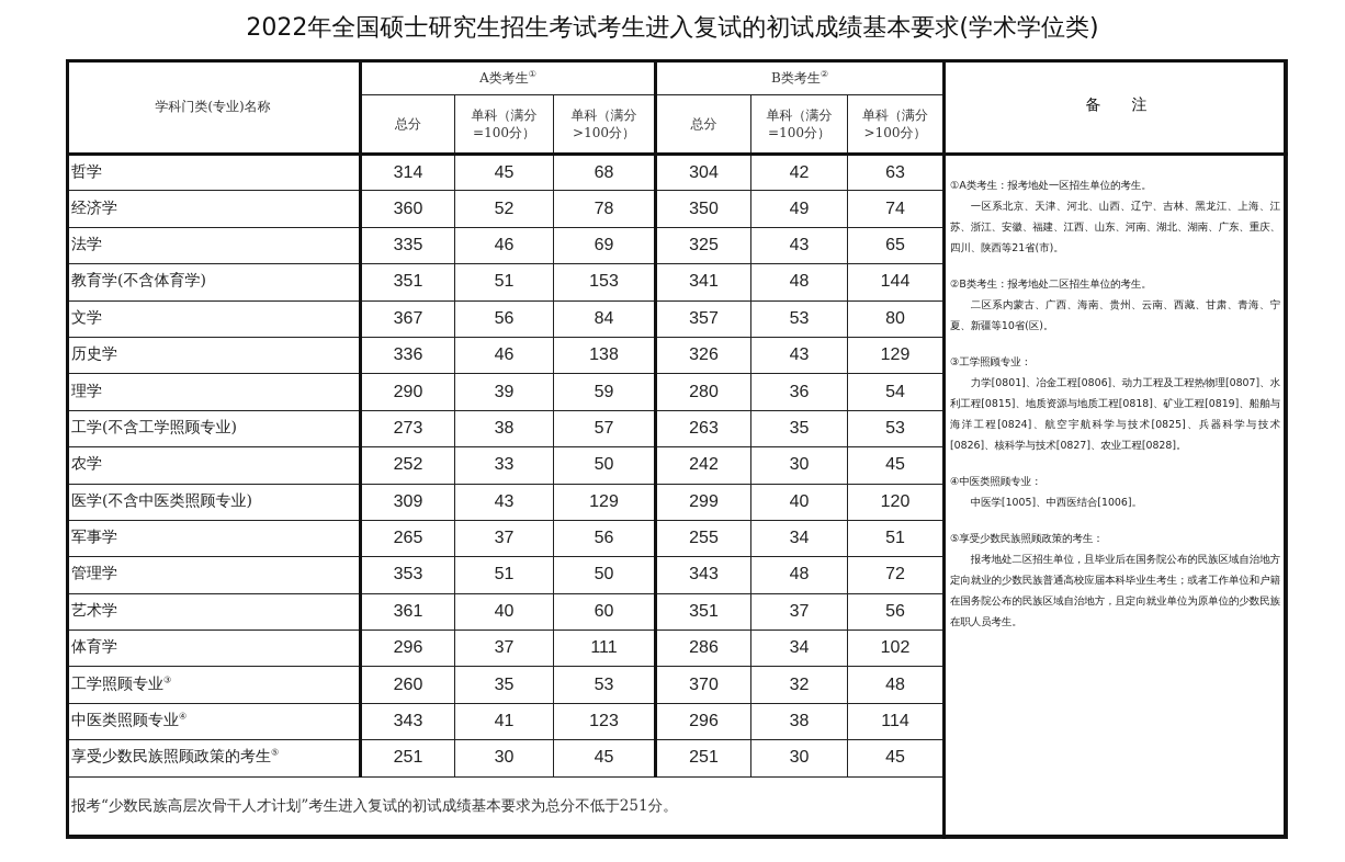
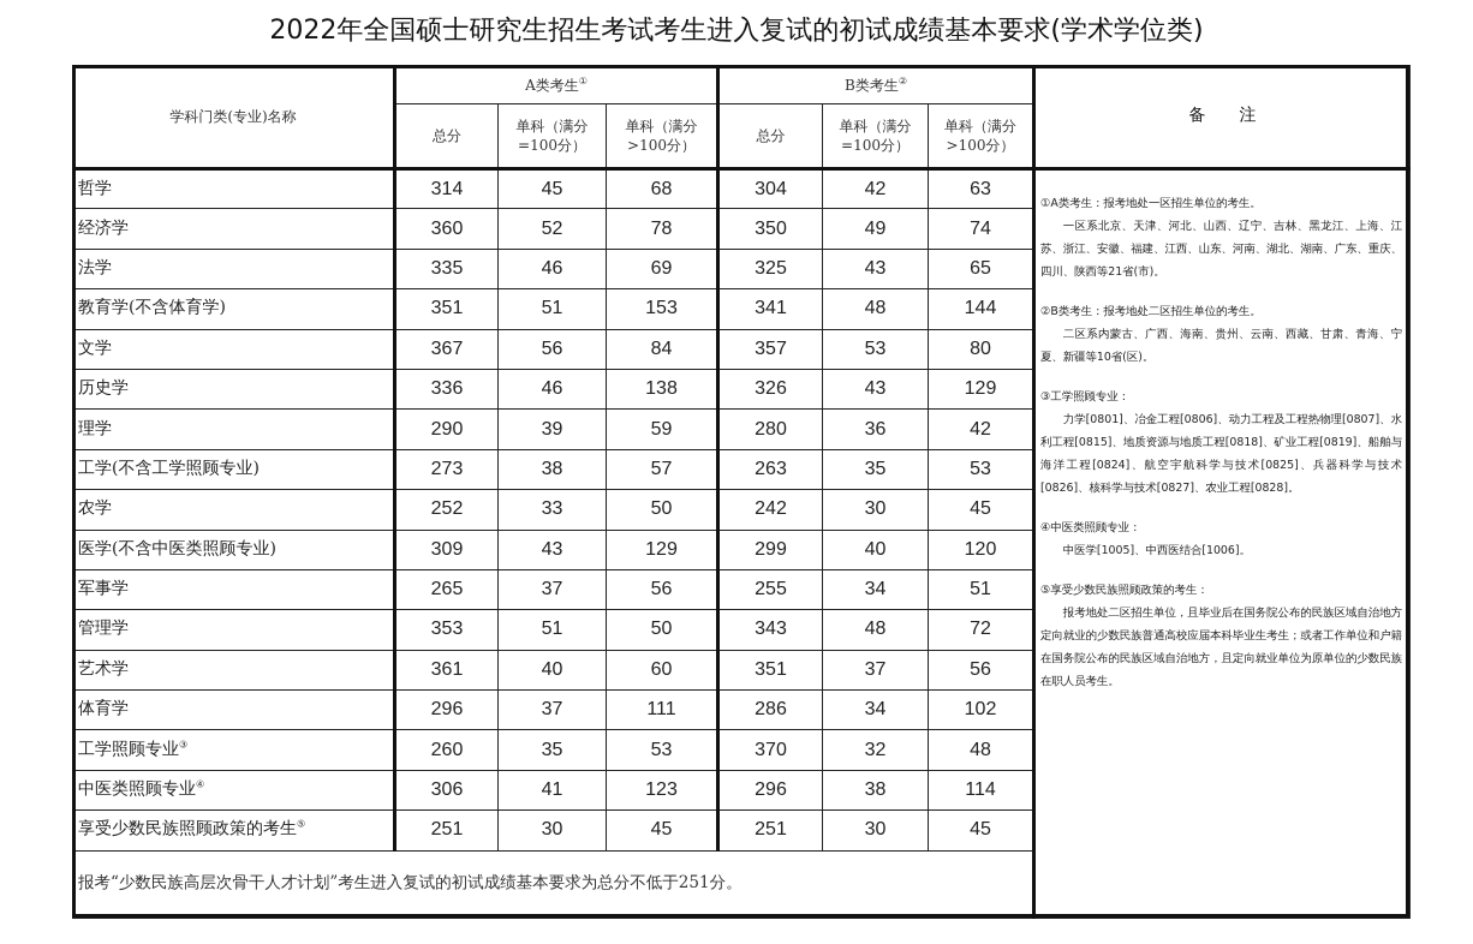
  2022年全国硕士研究生招生考试考生进入复试的初试成绩基本要求(学术学位类)
  学科门类(专业)名称	A类考生①	B类考生②	备注
  总分	单科（满分=100分）	单科（满分>100分）	总分	单科（满分=100分）	单科（满分>100分）
  哲学	314	45	68	304	42	63	①A类考生：报考地处一区招生单位的考生。一区系北京、天津、河北、山西、辽宁、吉林、黑龙江、上海、江苏、浙江、安徽、福建、江西、山东、河南、湖北、湖南、广东、重庆、四川、陕西等21省(市)。 ②B类考生：报考地处二区招生单位的考生。二区系内蒙古、广西、海南、贵州、云南、西藏、甘肃、青海、宁夏、新疆等10省(区)。 ③工学照顾专业：力学[0801]、冶金工程[0806]、动力工程及工程热物理[0807]、水利工程[0815]、地质资源与地质工程[0818]、矿业工程[0819]、船舶与海洋工程[0824]、航空宇航科学与技术[0825]、兵器科学与技术[0826]、核科学与技术[0827]、农业工程[0828]。 ④中医类照顾专业：中医学[1005]、中西医结合[1006]。 ⑤享受少数民族照顾政策的考生：报考地处二区招生单位，且毕业后在国务院公布的民族区域自治地方定向就业的少数民族普通高校应届本科毕业生考生；或者工作单位和户籍在国务院公布的民族区域自治地方，且定向就业单位为原单位的少数民族在职人员考生。
  经济学	360	52	78	350	49	74
  法学	335	46	69	325	43	65
  教育学(不含体育学)	351	51	153	341	48	144
  文学	367	56	84	357	53	80
  历史学	336	46	138	326	43	129
- 理学	290	39	59	280	36	54
+ 理学	290	39	59	280	36	42
  工学(不含工学照顾专业)	273	38	57	263	35	53
  农学	252	33	50	242	30	45
  医学(不含中医类照顾专业)	309	43	129	299	40	120
  军事学	265	37	56	255	34	51
  管理学	353	51	50	343	48	72
  艺术学	361	40	60	351	37	56
  体育学	296	37	111	286	34	102
  工学照顾专业③	260	35	53	370	32	48
- 中医类照顾专业④	343	41	123	296	38	114
+ 中医类照顾专业④	306	41	123	296	38	114
  享受少数民族照顾政策的考生⑤	251	30	45	251	30	45
  报考“少数民族高层次骨干人才计划”考生进入复试的初试成绩基本要求为总分不低于251分。
